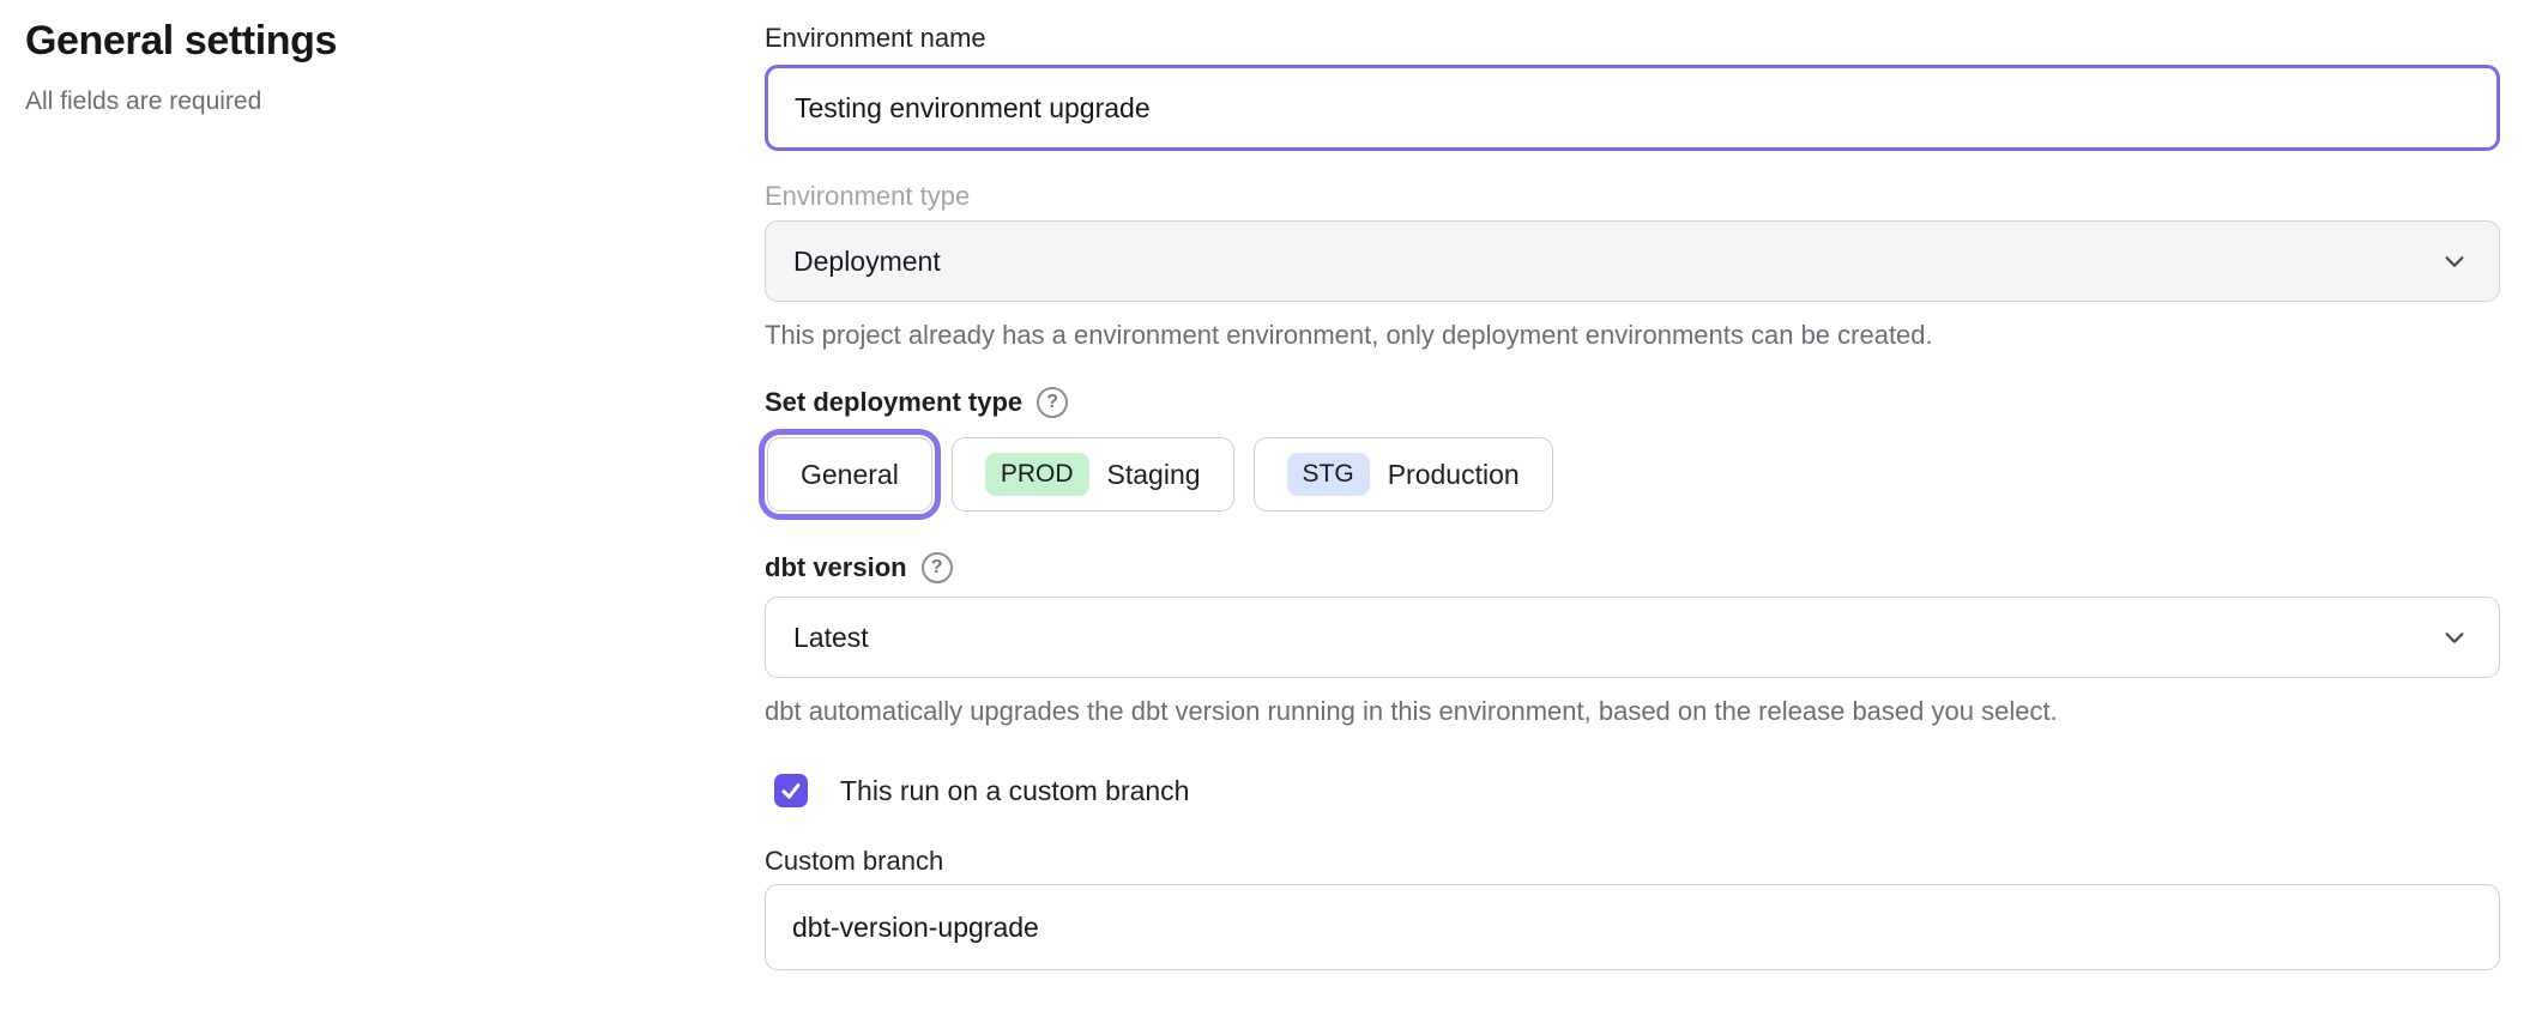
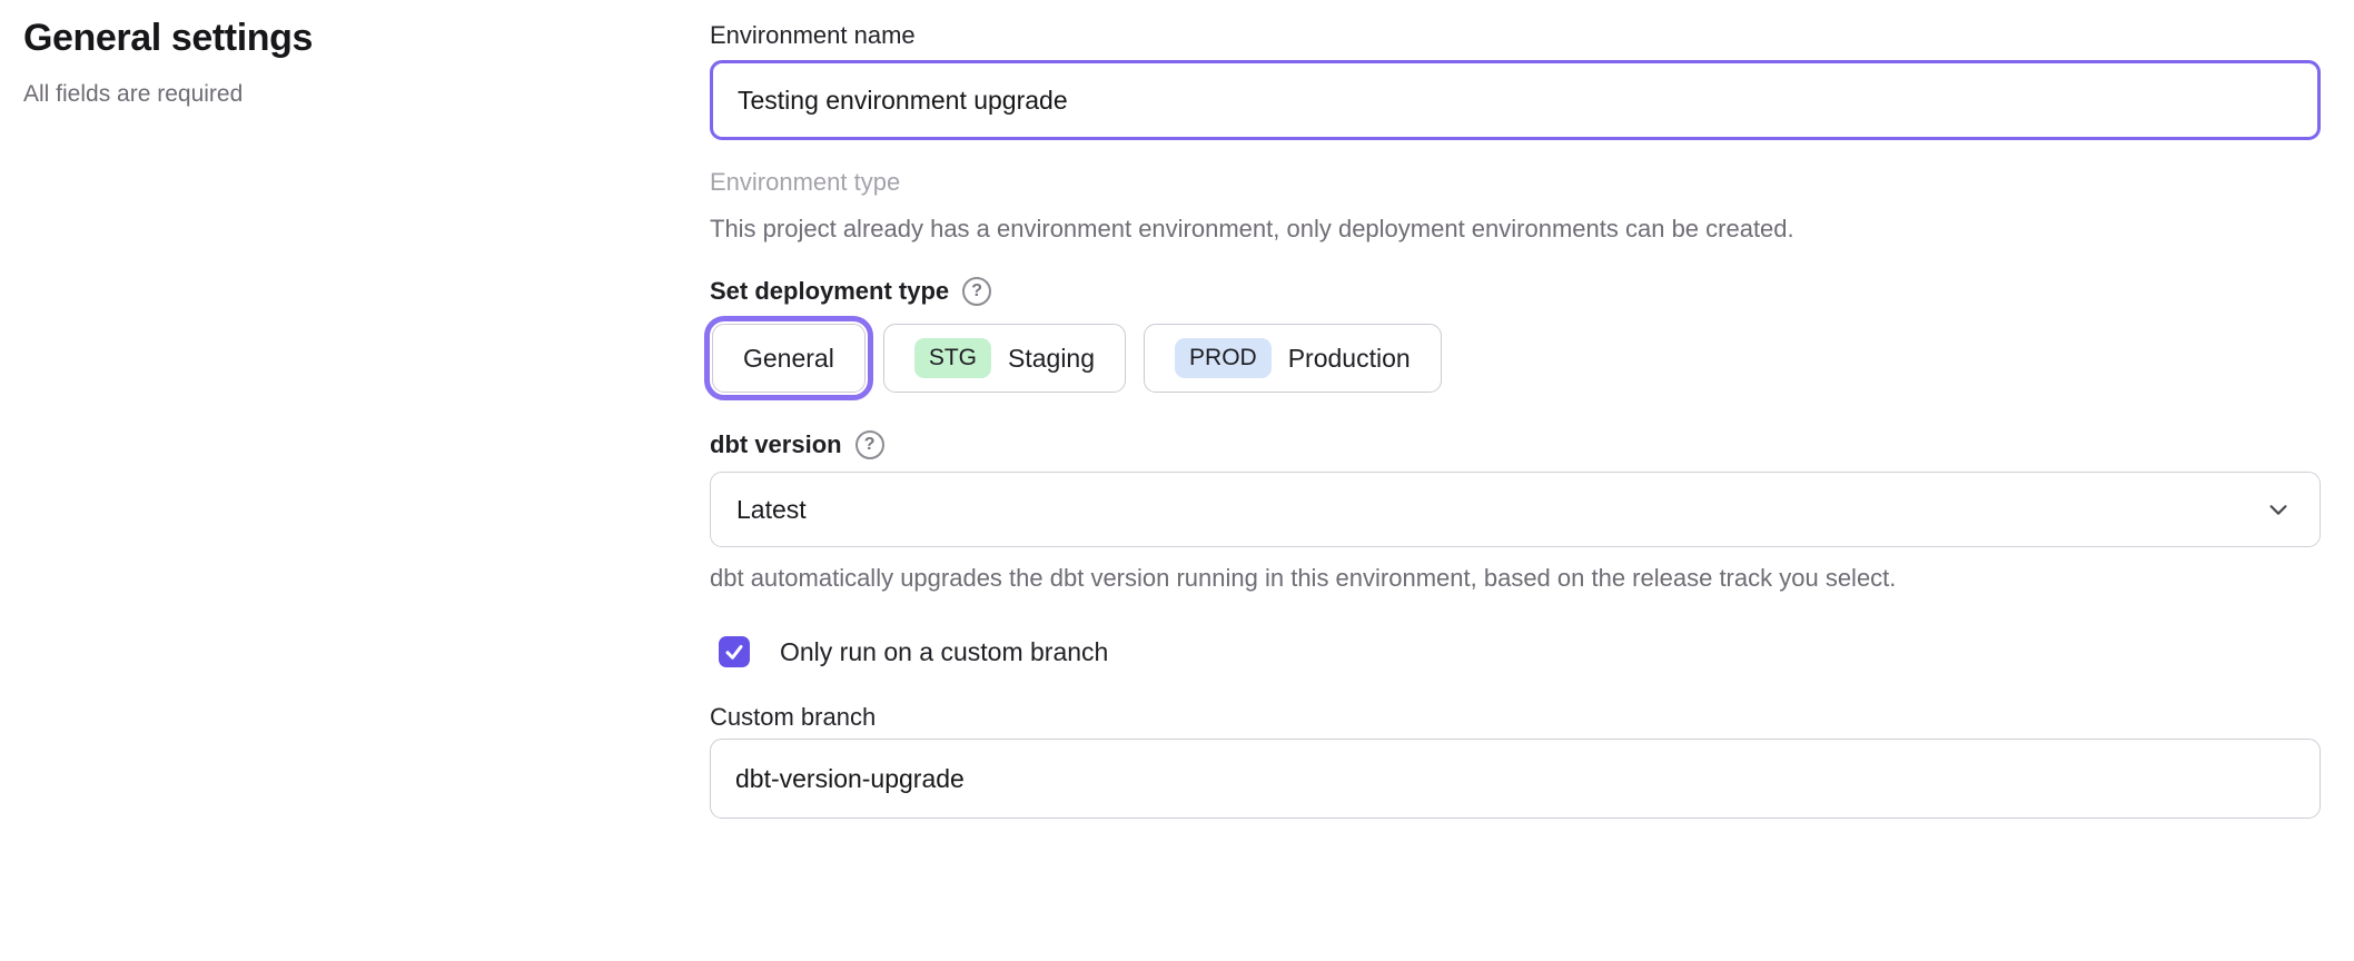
  General settings
  All fields are required
  Environment name
  Testing environment upgrade
  Environment type
- Deployment
  This project already has a environment environment, only deployment environments can be created.
  Set deployment type
  ?
  General
- PROD
+ STG
  Staging
- STG
+ PROD
  Production
  dbt version
  ?
  Latest
- dbt automatically upgrades the dbt version running in this environment, based on the release based you select.
+ dbt automatically upgrades the dbt version running in this environment, based on the release track you select.
- This run on a custom branch
+ Only run on a custom branch
  Custom branch
  dbt-version-upgrade
